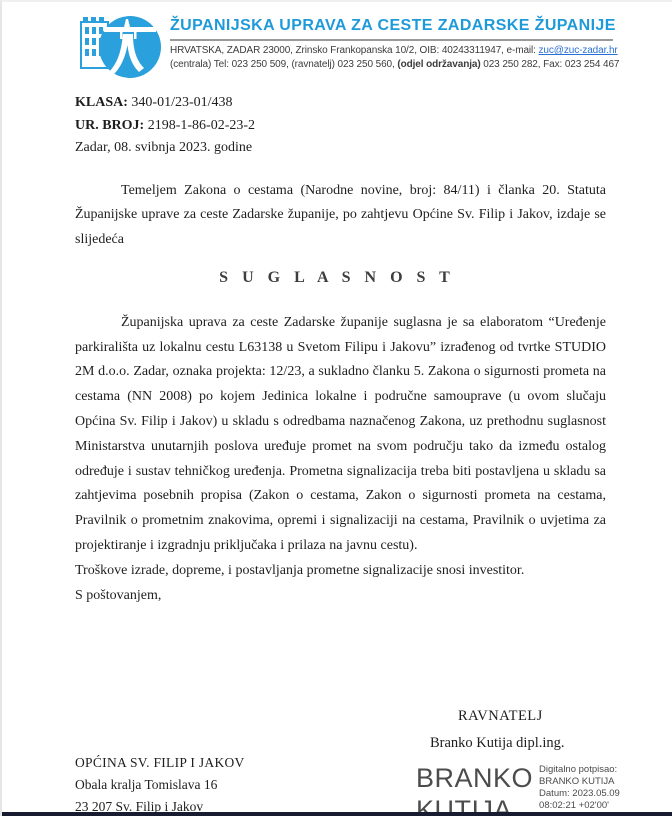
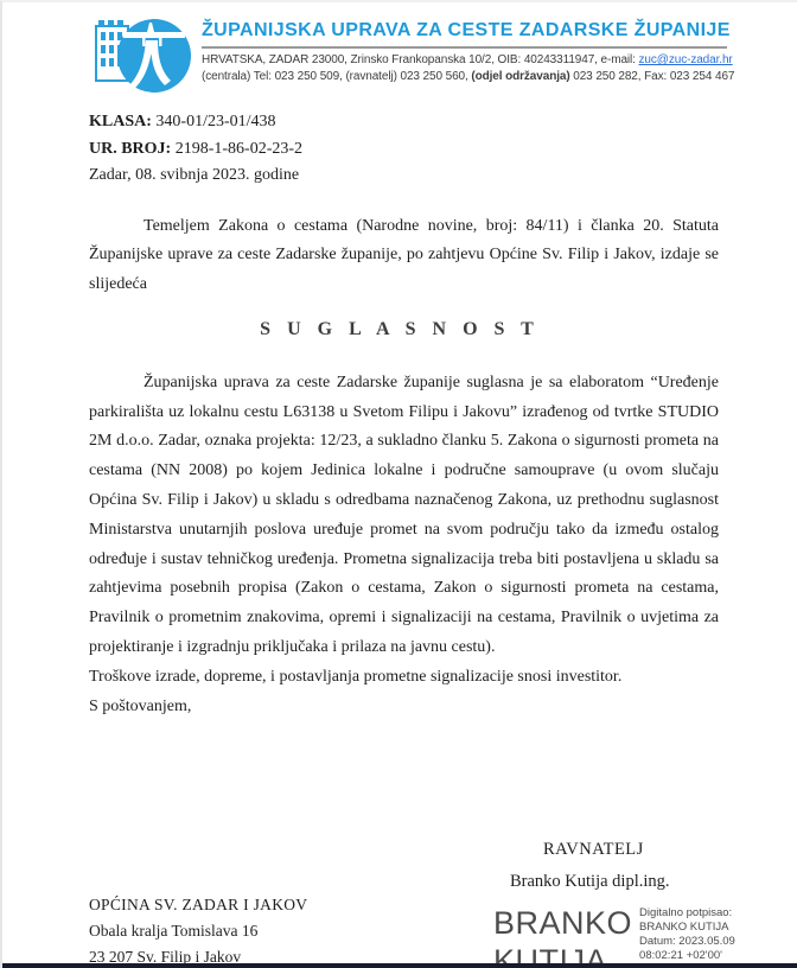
  ŽUPANIJSKA UPRAVA ZA CESTE ZADARSKE ŽUPANIJE
  HRVATSKA, ZADAR 23000, Zrinsko Frankopanska 10/2, OIB: 40243311947, e-mail: zuc@zuc-zadar.hr
  (centrala) Tel: 023 250 509, (ravnatelj) 023 250 560, (odjel održavanja) 023 250 282, Fax: 023 254 467
  KLASA: 340-01/23-01/438
  UR. BROJ: 2198-1-86-02-23-2
  Zadar, 08. svibnja 2023. godine
  Temeljem Zakona o cestama (Narodne novine, broj: 84/11) i članka 20. Statuta Županijske uprave za ceste Zadarske županije, po zahtjevu Općine Sv. Filip i Jakov, izdaje se slijedeća
  S U G L A S N O S T
  Županijska uprava za ceste Zadarske županije suglasna je sa elaboratom “Uređenje parkirališta uz lokalnu cestu L63138 u Svetom Filipu i Jakovu” izrađenog od tvrtke STUDIO 2M d.o.o. Zadar, oznaka projekta: 12/23, a sukladno članku 5. Zakona o sigurnosti prometa na cestama (NN 2008) po kojem Jedinica lokalne i područne samouprave (u ovom slučaju Općina Sv. Filip i Jakov) u skladu s odredbama naznačenog Zakona, uz prethodnu suglasnost Ministarstva unutarnjih poslova uređuje promet na svom području tako da između ostalog određuje i sustav tehničkog uređenja. Prometna signalizacija treba biti postavljena u skladu sa zahtjevima posebnih propisa (Zakon o cestama, Zakon o sigurnosti prometa na cestama, Pravilnik o prometnim znakovima, opremi i signalizaciji na cestama, Pravilnik o uvjetima za projektiranje i izgradnju priključaka i prilaza na javnu cestu).
  Troškove izrade, dopreme, i postavljanja prometne signalizacije snosi investitor.
  S poštovanjem,
  RAVNATELJ
  Branko Kutija dipl.ing.
  BRANKO
  KUTIJA
  Digitalno potpisao:
  BRANKO KUTIJA
  Datum: 2023.05.09
  08:02:21 +02'00'
- OPĆINA SV. FILIP I JAKOV
+ OPĆINA SV. ZADAR I JAKOV
  Obala kralja Tomislava 16
  23 207 Sv. Filip i Jakov
